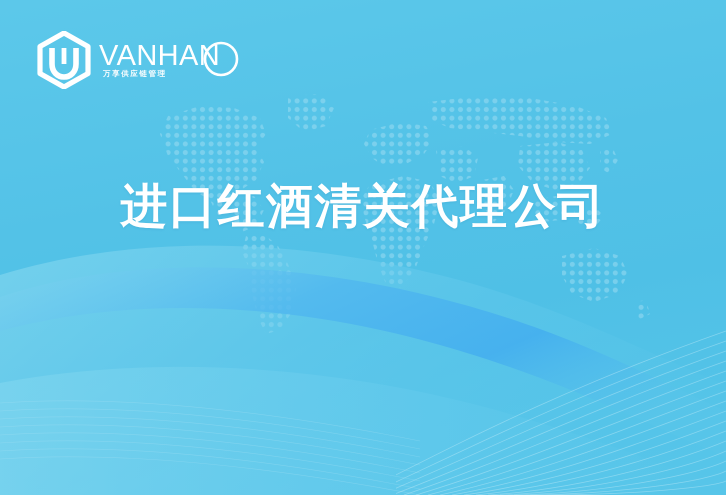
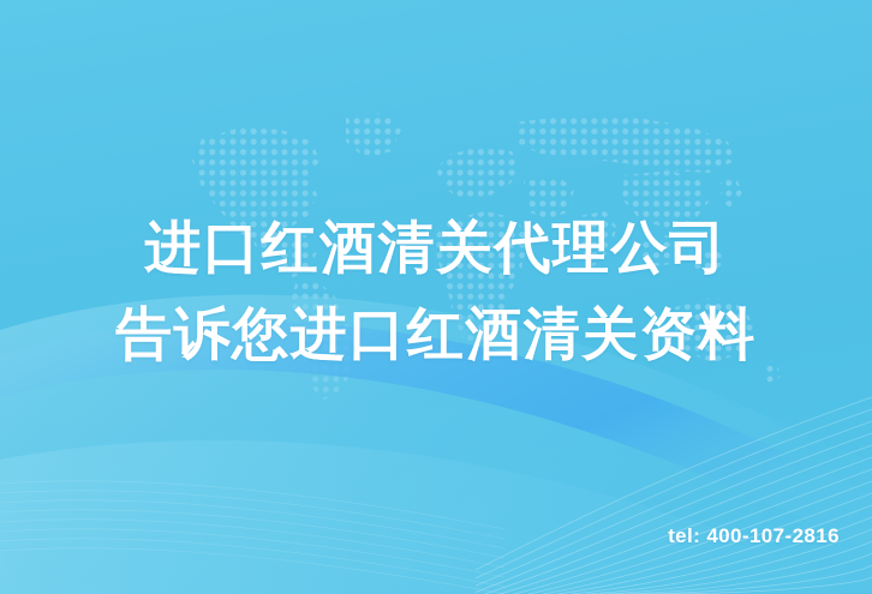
- VANHAN
- 万享供应链管理
  进口红酒清关代理公司
+ 告诉您进口红酒清关资料
+ tel: 400-107-2816
